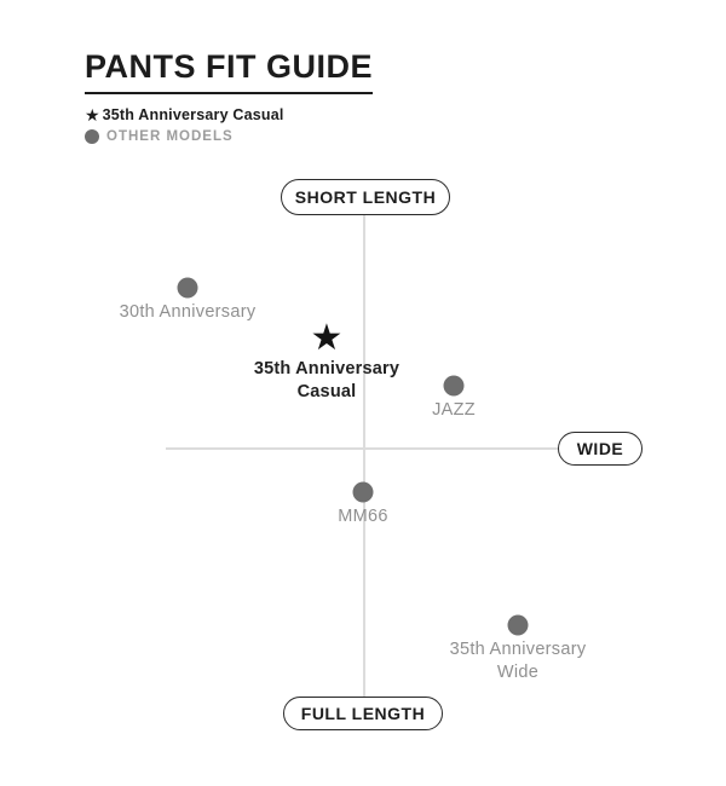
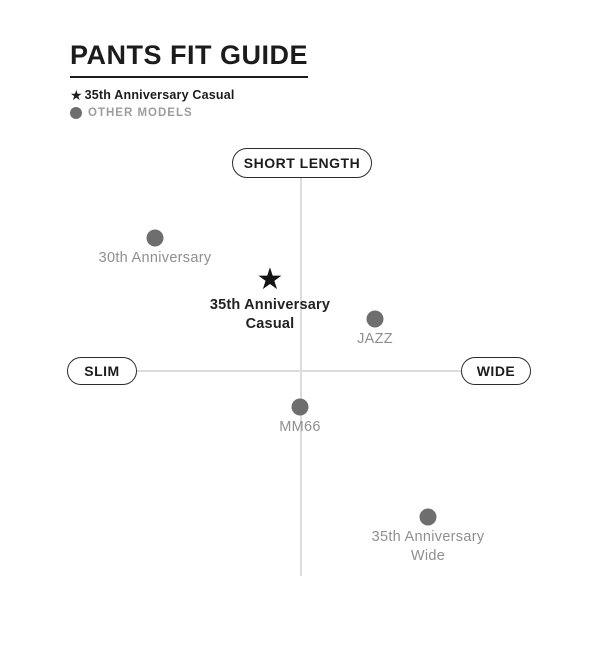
  PANTS FIT GUIDE
  ★
  35th Anniversary Casual
  OTHER MODELS
  SHORT LENGTH
+ SLIM
  WIDE
- FULL LENGTH
  30th Anniversary
  ★
  35th Anniversary
  Casual
  JAZZ
  MM66
  35th Anniversary
  Wide
